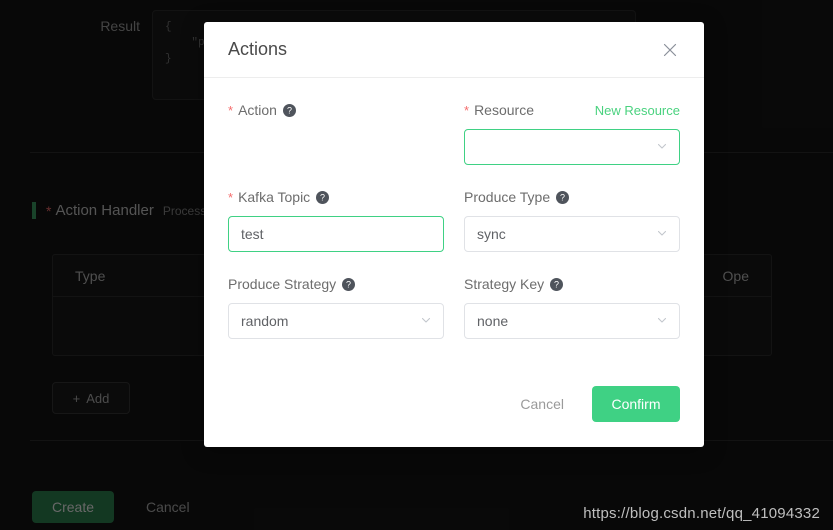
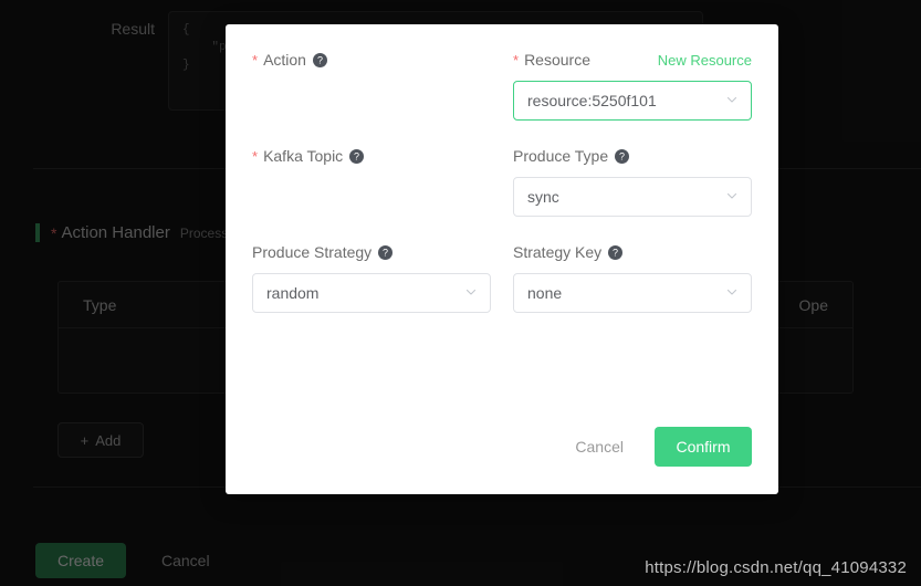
  Result
  {
  }
  *
  Action Handler
  Proces
  Type
  Ope
  +
  Add
  Create
  Cancel
  https://blog.csdn.net/qq_41094332
- Actions
  *
  Action
  ?
  *
  Resource
  New Resource
+ resource:5250f101
  *
  Kafka Topic
  ?
- test
  Produce Type
  ?
  sync
  Produce Strategy
  ?
  random
  Strategy Key
  ?
  none
  Cancel
  Confirm
